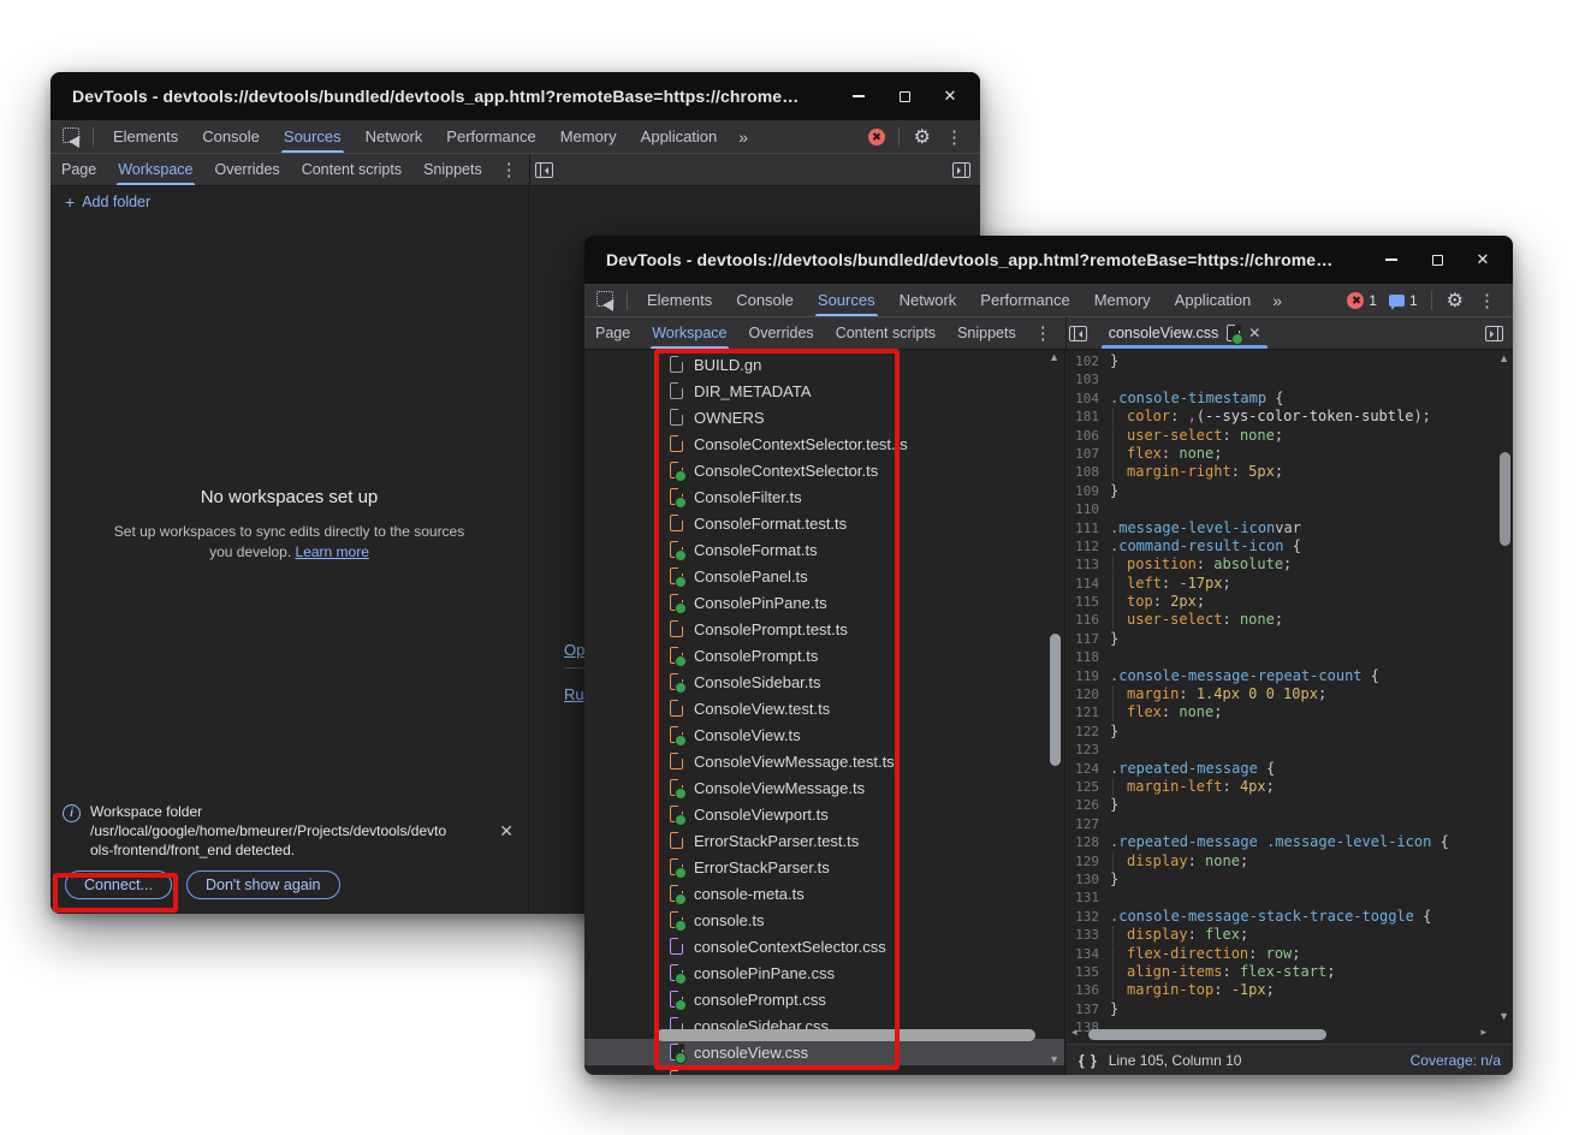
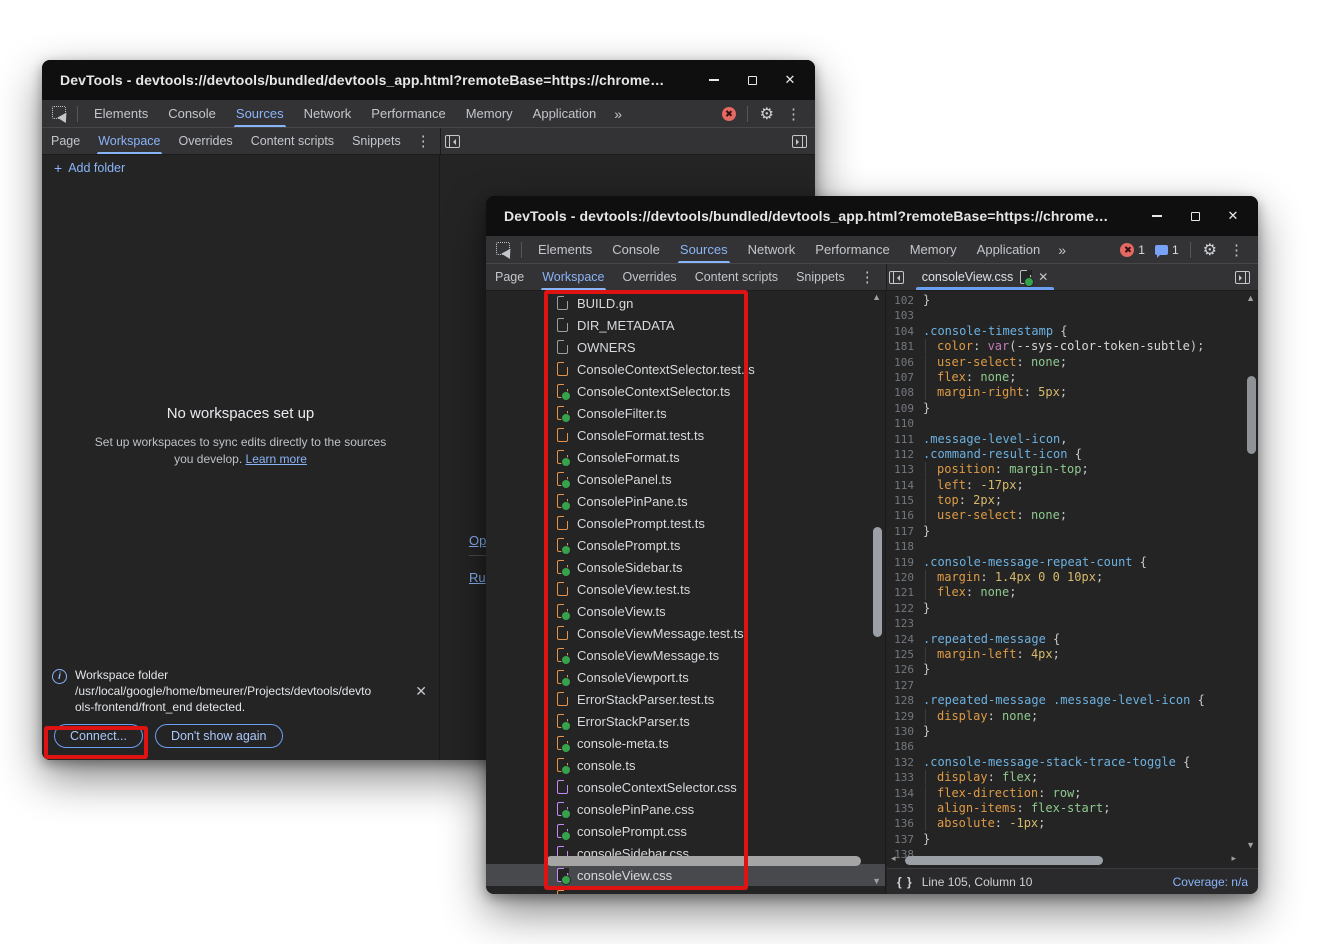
  DevTools - devtools://devtools/bundled/devtools_app.html?remoteBase=https://chrome…
  ✕
  Elements
  Console
  Sources
  Network
  Performance
  Memory
  Application
  »
  ⚙
  ⋮
  Page
  Workspace
  Overrides
  Content scripts
  Snippets
  ⋮
  +
  Add folder
  No workspaces set up
  Set up workspaces to sync edits directly to the sources you develop. Learn more
  i
  Workspace folder
  /usr/local/google/home/bmeurer/Projects/devtools/devtools-frontend/front_end detected.
  ✕
  Connect...
  Don't show again
  Op
  Ru
  DevTools - devtools://devtools/bundled/devtools_app.html?remoteBase=https://chrome…
  ✕
  Elements
  Console
  Sources
  Network
  Performance
  Memory
  Application
  »
  1
  1
  ⚙
  ⋮
  Page
  Workspace
  Overrides
  Content scripts
  Snippets
  ⋮
  consoleView.css
  ✕
  BUILD.gn
  DIR_METADATA
  OWNERS
  ConsoleContextSelector.test.ts
  ConsoleContextSelector.ts
  ConsoleFilter.ts
  ConsoleFormat.test.ts
  ConsoleFormat.ts
  ConsolePanel.ts
  ConsolePinPane.ts
  ConsolePrompt.test.ts
  ConsolePrompt.ts
  ConsoleSidebar.ts
  ConsoleView.test.ts
  ConsoleView.ts
  ConsoleViewMessage.test.ts
  ConsoleViewMessage.ts
  ConsoleViewport.ts
  ErrorStackParser.test.ts
  ErrorStackParser.ts
  console-meta.ts
  console.ts
  consoleContextSelector.css
  consolePinPane.css
  consolePrompt.css
  consoleSidebar.css
  consoleView.css
  ▲
  ▼
  102
  }
  103
  104
  .console-timestamp {
  181
- color: ,(--sys-color-token-subtle);
+ color: var(--sys-color-token-subtle);
  106
  user-select: none;
  107
  flex: none;
  108
  margin-right: 5px;
  109
  }
  110
  111
- .message-level-iconvar
+ .message-level-icon,
  112
  .command-result-icon {
  113
- position: absolute;
+ position: margin-top;
  114
  left: -17px;
  115
  top: 2px;
  116
  user-select: none;
  117
  }
  118
  119
  .console-message-repeat-count {
  120
  margin: 1.4px 0 0 10px;
  121
  flex: none;
  122
  }
  123
  124
  .repeated-message {
  125
  margin-left: 4px;
  126
  }
  127
  128
  .repeated-message .message-level-icon {
  129
  display: none;
  130
  }
- 131
+ 186
  132
  .console-message-stack-trace-toggle {
  133
  display: flex;
  134
  flex-direction: row;
  135
  align-items: flex-start;
  136
- margin-top: -1px;
+ absolute: -1px;
  137
  }
  138
  ▲
  ▼
  ◂
  ▸
  { }
  Line 105, Column 10
  Coverage: n/a
